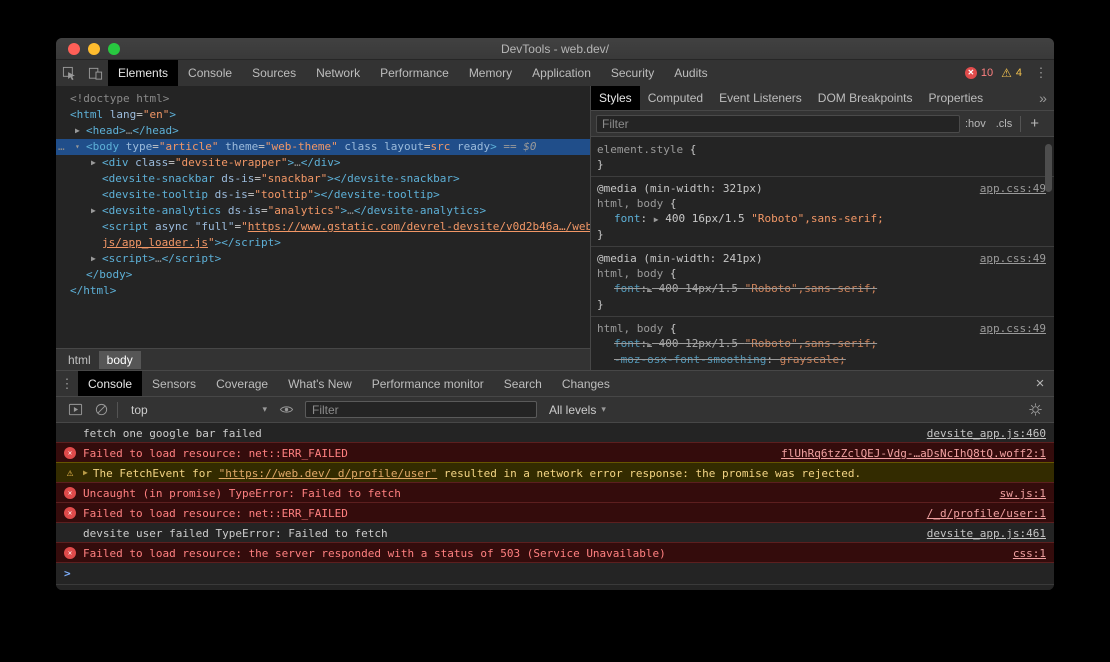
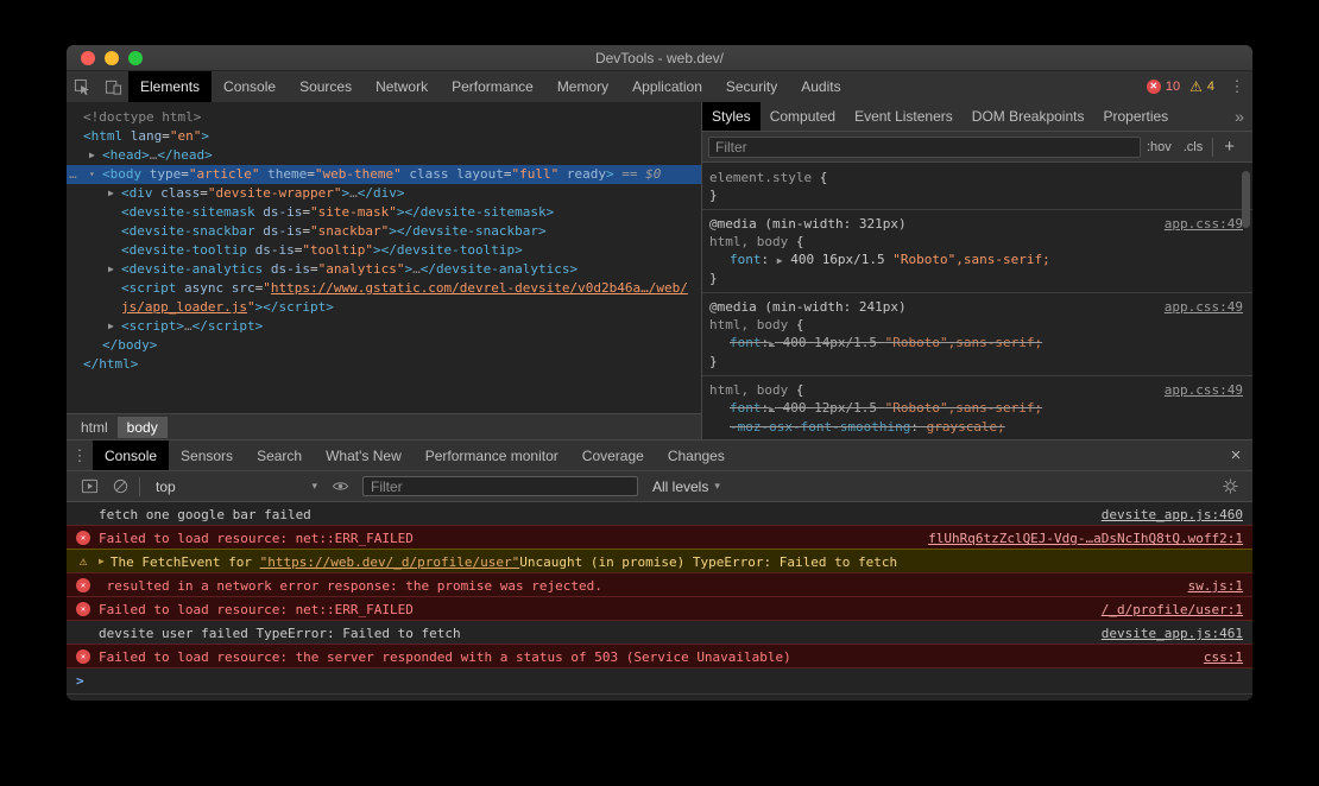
  DevTools - web.dev/
  Elements
  Console
  Sources
  Network
  Performance
  Memory
  Application
  Security
  Audits
  ✕
  10
  ⚠
  4
  ⋮
  <!doctype html>
  <html lang="en">
  ▶
  <head>…</head>
  …
  ▾
- <body type="article" theme="web-theme" class layout=src ready> == $0
+ <body type="article" theme="web-theme" class layout="full" ready> == $0
  ▶
  <div class="devsite-wrapper">…</div>
+ <devsite-sitemask ds-is="site-mask"></devsite-sitemask>
  <devsite-snackbar ds-is="snackbar"></devsite-snackbar>
  <devsite-tooltip ds-is="tooltip"></devsite-tooltip>
  ▶
  <devsite-analytics ds-is="analytics">…</devsite-analytics>
- <script async "full"="https://www.gstatic.com/devrel-devsite/v0d2b46a…/web
+ <script async src="https://www.gstatic.com/devrel-devsite/v0d2b46a…/web/
  js/app_loader.js"></script>
  ▶
  <script>…</script>
  </body>
  </html>
  html
  body
  Styles
  Computed
  Event Listeners
  DOM Breakpoints
  Properties
  »
  Filter
  :hov
  .cls
  +
  element.style {
  }
  app.css:49
  @media (min-width: 321px)
  html, body {
  font: ▶ 400 16px/1.5 "Roboto",sans-serif;
  }
  app.css:49
  @media (min-width: 241px)
  html, body {
  font:▶ 400 14px/1.5 "Roboto",sans-serif;
  }
  app.css:49
  html, body {
  font:▶ 400 12px/1.5 "Roboto",sans-serif;
  -moz-osx-font-smoothing: grayscale;
  ⋮
  Console
  Sensors
- Coverage
+ Search
  What's New
  Performance monitor
- Search
+ Coverage
  Changes
  ×
  top
  ▾
  Filter
  All levels
  ▾
  fetch one google bar failed
  devsite_app.js:460
  ✕
  Failed to load resource: net::ERR_FAILED
  flUhRq6tzZclQEJ-Vdg-…aDsNcIhQ8tQ.woff2:1
  ⚠
  ▶
- The FetchEvent for "https://web.dev/_d/profile/user" resulted in a network error response: the promise was rejected.
+ The FetchEvent for "https://web.dev/_d/profile/user"Uncaught (in promise) TypeError: Failed to fetch
  ✕
- Uncaught (in promise) TypeError: Failed to fetch
+ resulted in a network error response: the promise was rejected.
  sw.js:1
  ✕
  Failed to load resource: net::ERR_FAILED
  /_d/profile/user:1
  devsite user failed TypeError: Failed to fetch
  devsite_app.js:461
  ✕
  Failed to load resource: the server responded with a status of 503 (Service Unavailable)
  css:1
  >
